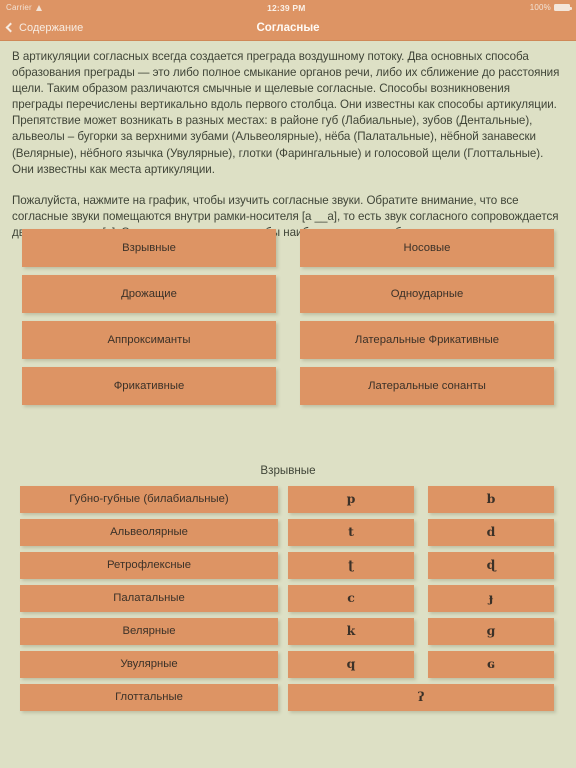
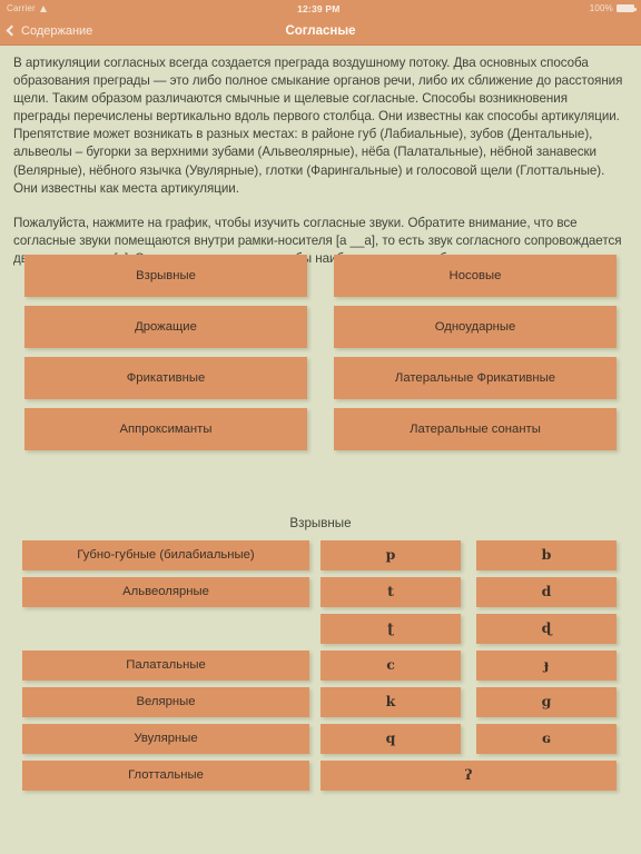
  Carrier
  12:39 PM
  100%
  Содержание
  Согласные
  В артикуляции согласных всегда создается преграда воздушному потоку. Два основных способа образования преграды — это либо полное смыкание органов речи, либо их сближение до расстояния щели. Таким образом различаются смычные и щелевые согласные. Способы возникновения преграды перечислены вертикально вдоль первого столбца. Они известны как способы артикуляции. Препятствие может возникать в разных местах: в районе губ (Лабиальные), зубов (Дентальные), альвеолы – бугорки за верхними зубами (Альвеолярные), нёба (Палатальные), нёбной занавески (Велярные), нёбного язычка (Увулярные), глотки (Фарингальные) и голосовой щели (Глоттальные). Они известны как места артикуляции.
  Взрывные
  Носовые
  Дрожащие
  Одноударные
- Аппроксиманты
+ Фрикативные
  Латеральные Фрикативные
- Фрикативные
+ Аппроксиманты
  Латеральные сонанты
  Взрывные
  Губно-губные (билабиальные)
  p
  b
  Альвеолярные
  t
  d
- Ретрофлексные
  ʈ
  ɖ
  Палатальные
  c
  ɟ
  Велярные
  k
  ɡ
  Увулярные
  q
  ɢ
  Глоттальные
  ʔ
